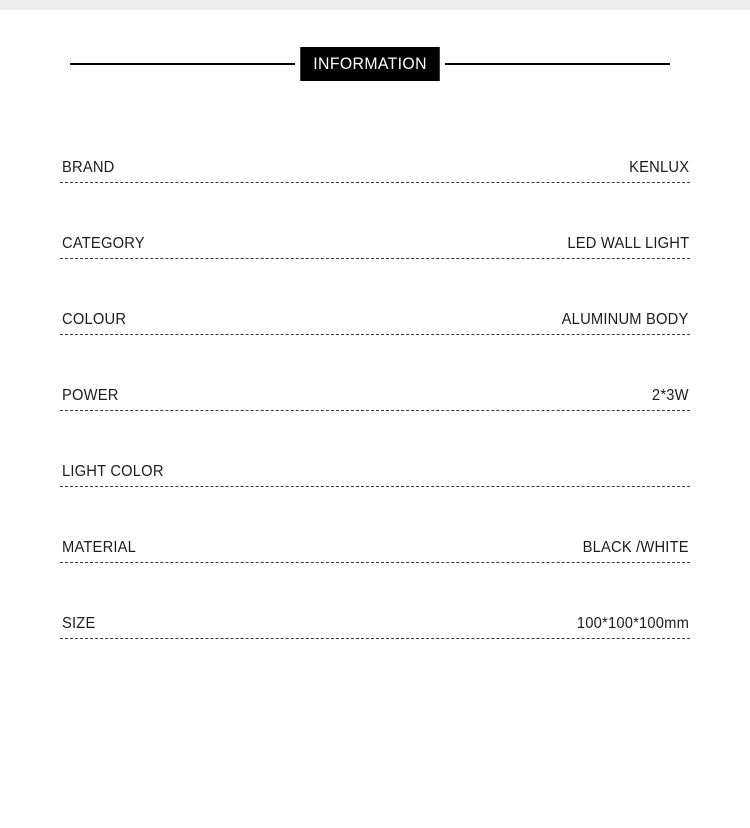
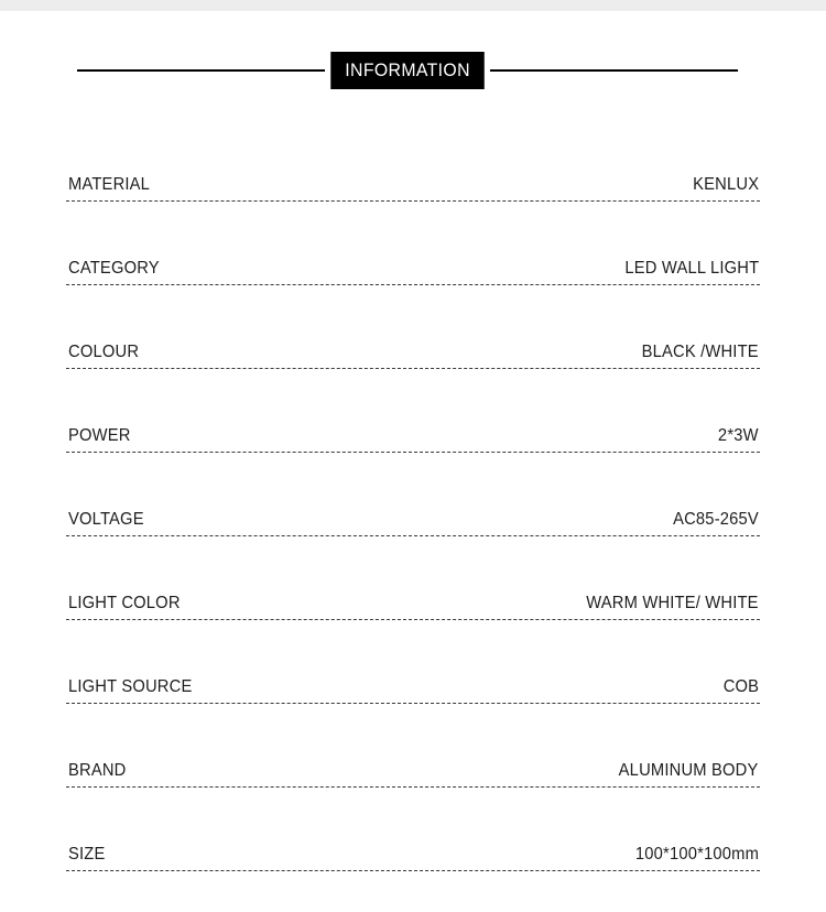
  INFORMATION
- BRAND
+ MATERIAL
  KENLUX
  CATEGORY
  LED WALL LIGHT
  COLOUR
- ALUMINUM BODY
+ BLACK /WHITE
  POWER
  2*3W
+ VOLTAGE
+ AC85-265V
  LIGHT COLOR
+ WARM WHITE/ WHITE
+ LIGHT SOURCE
+ COB
- MATERIAL
+ BRAND
- BLACK /WHITE
+ ALUMINUM BODY
  SIZE
  100*100*100mm
